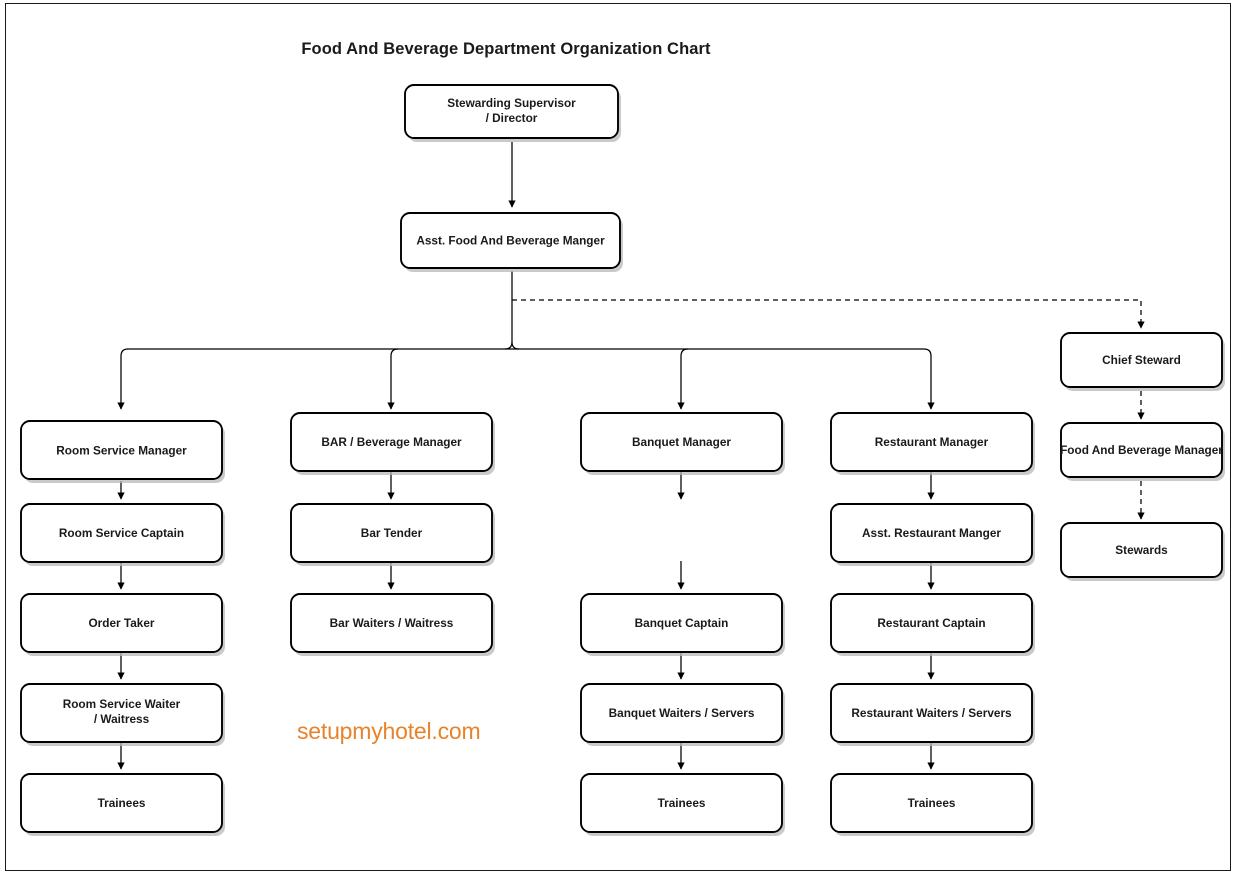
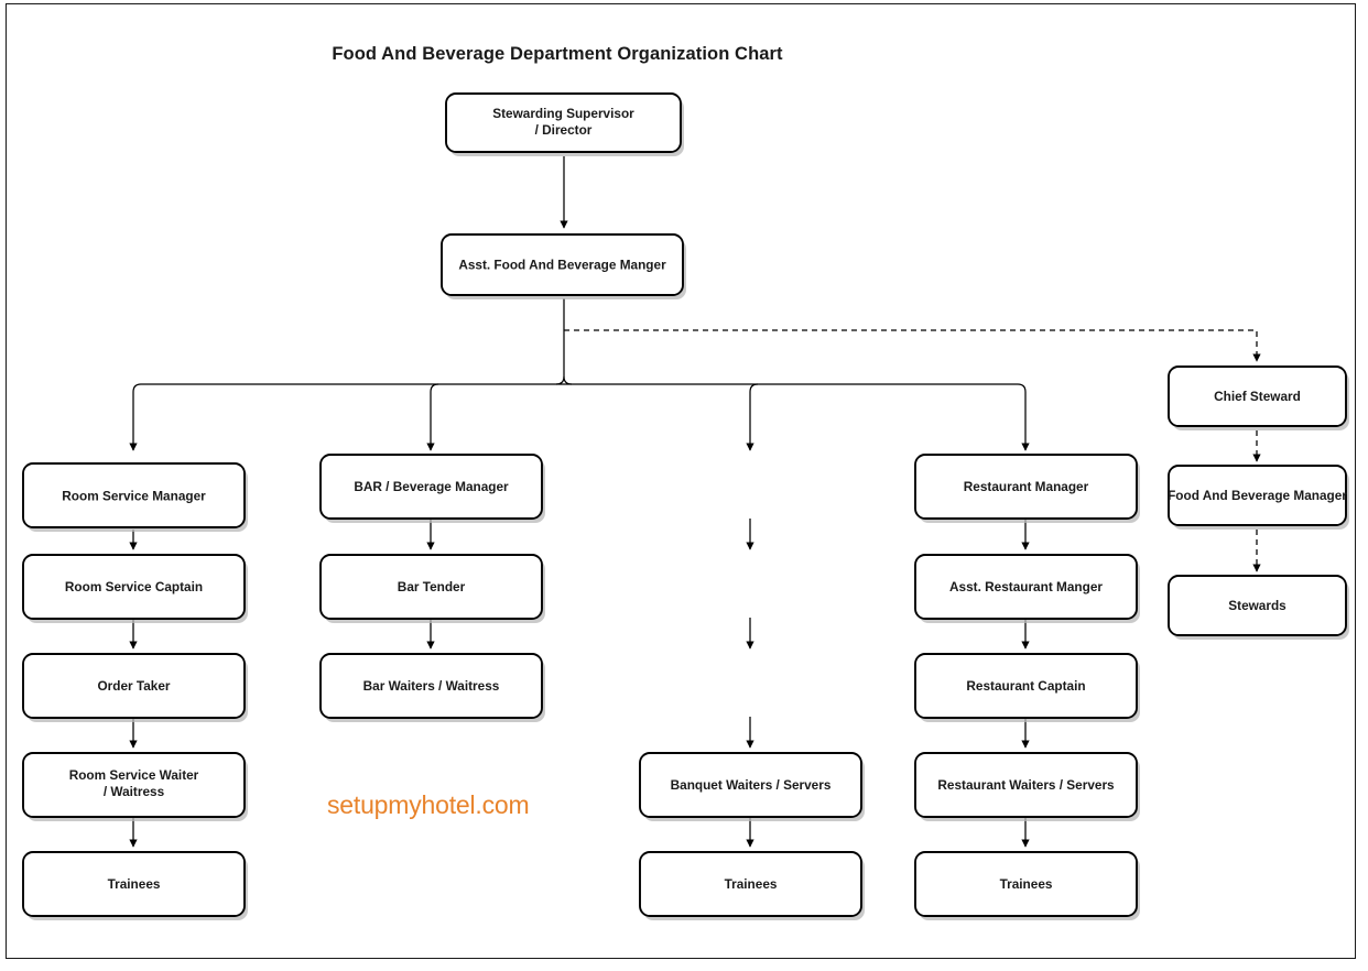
  Food And Beverage Department Organization Chart
  Stewarding Supervisor
  / Director
  Asst. Food And Beverage Manger
  Room Service Manager
  Room Service Captain
  Order Taker
  Room Service Waiter
  / Waitress
  Trainees
  BAR / Beverage Manager
  Bar Tender
  Bar Waiters / Waitress
- Banquet Manager
- Banquet Captain
  Banquet Waiters / Servers
  Trainees
  Restaurant Manager
  Asst. Restaurant Manger
  Restaurant Captain
  Restaurant Waiters / Servers
  Trainees
  Chief Steward
  Food And Beverage Manager
  Stewards
  setupmyhotel.com
